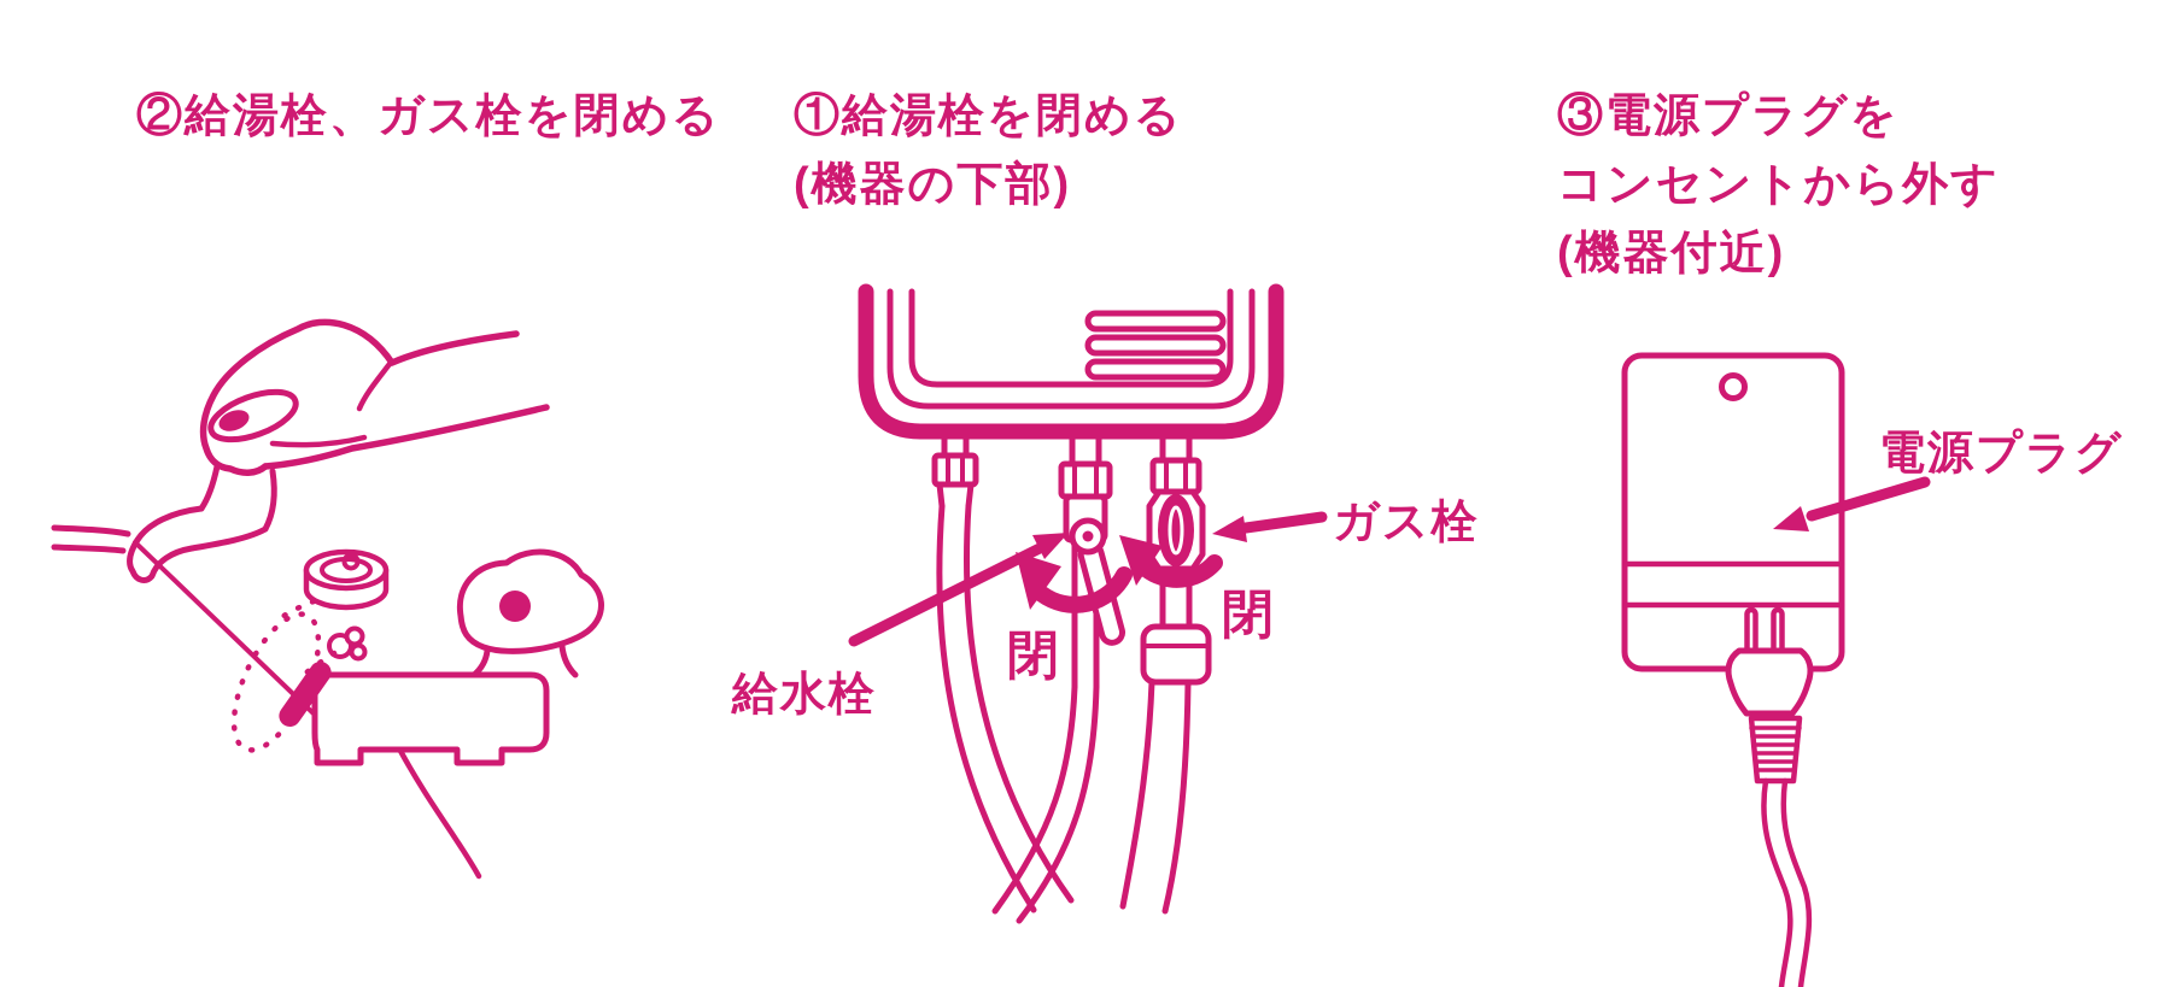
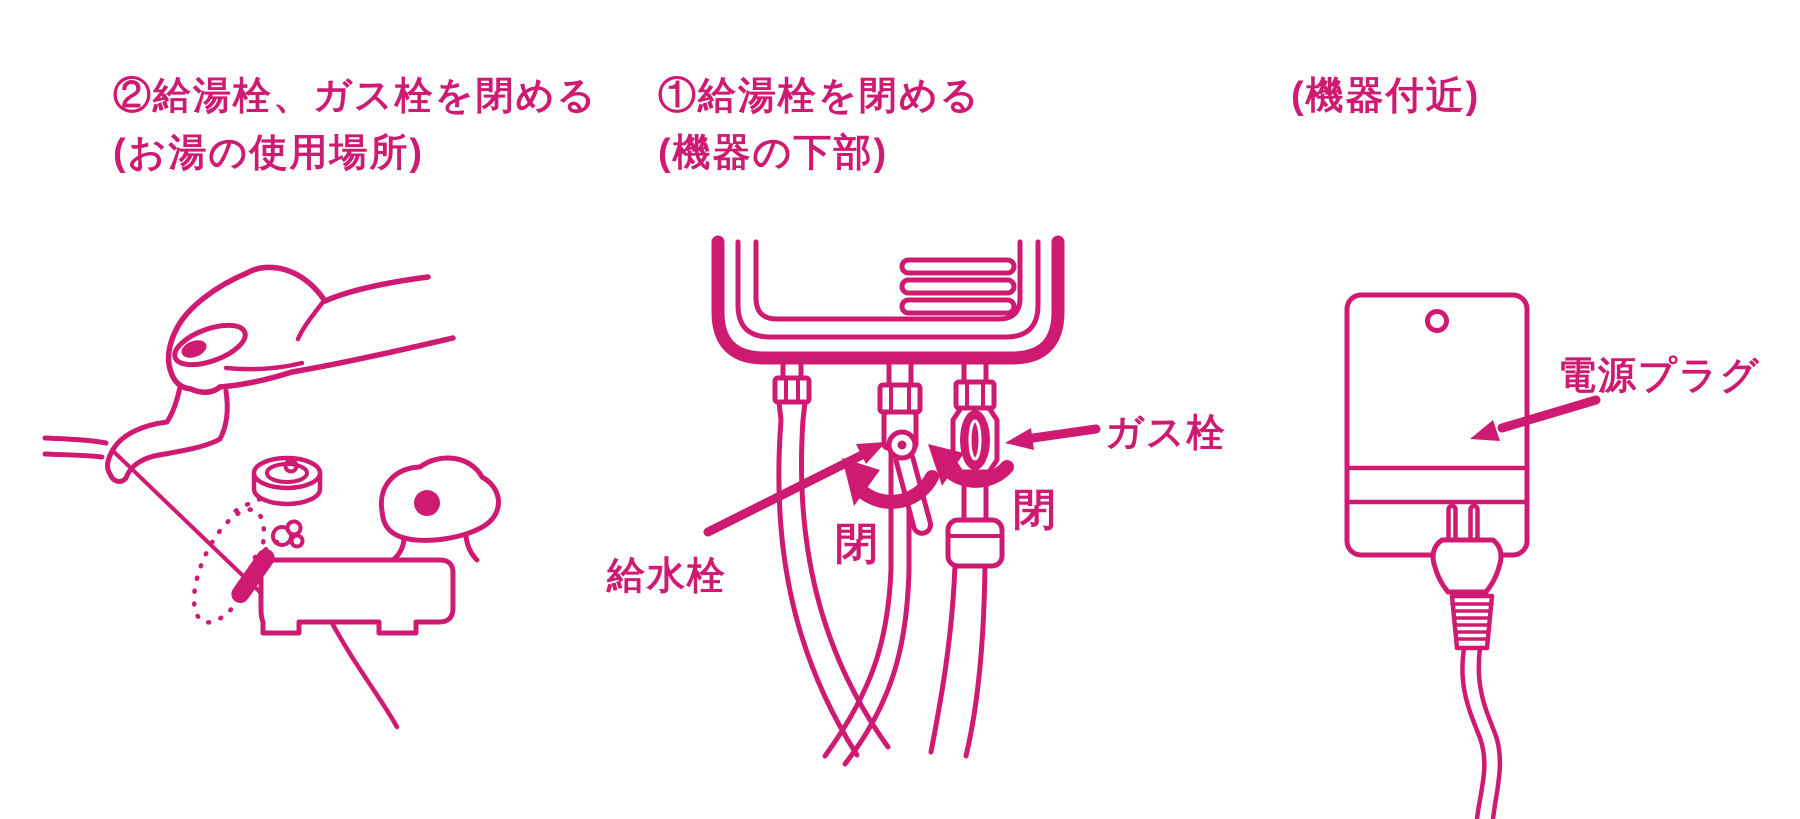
  ②給湯栓、ガス栓を閉める
+ (お湯の使用場所)
  ①給湯栓を閉める
  (機器の下部)
- ③電源プラグを
- コンセントから外す
  (機器付近)
  給水栓
  ガス栓
  閉
  閉
  電源プラグ
